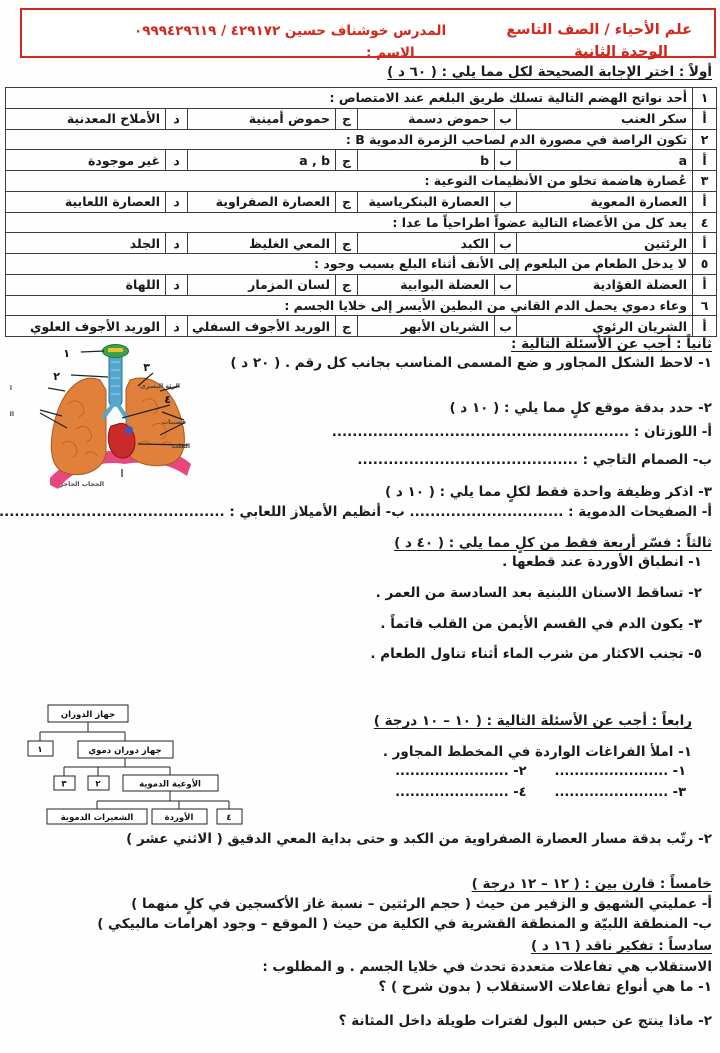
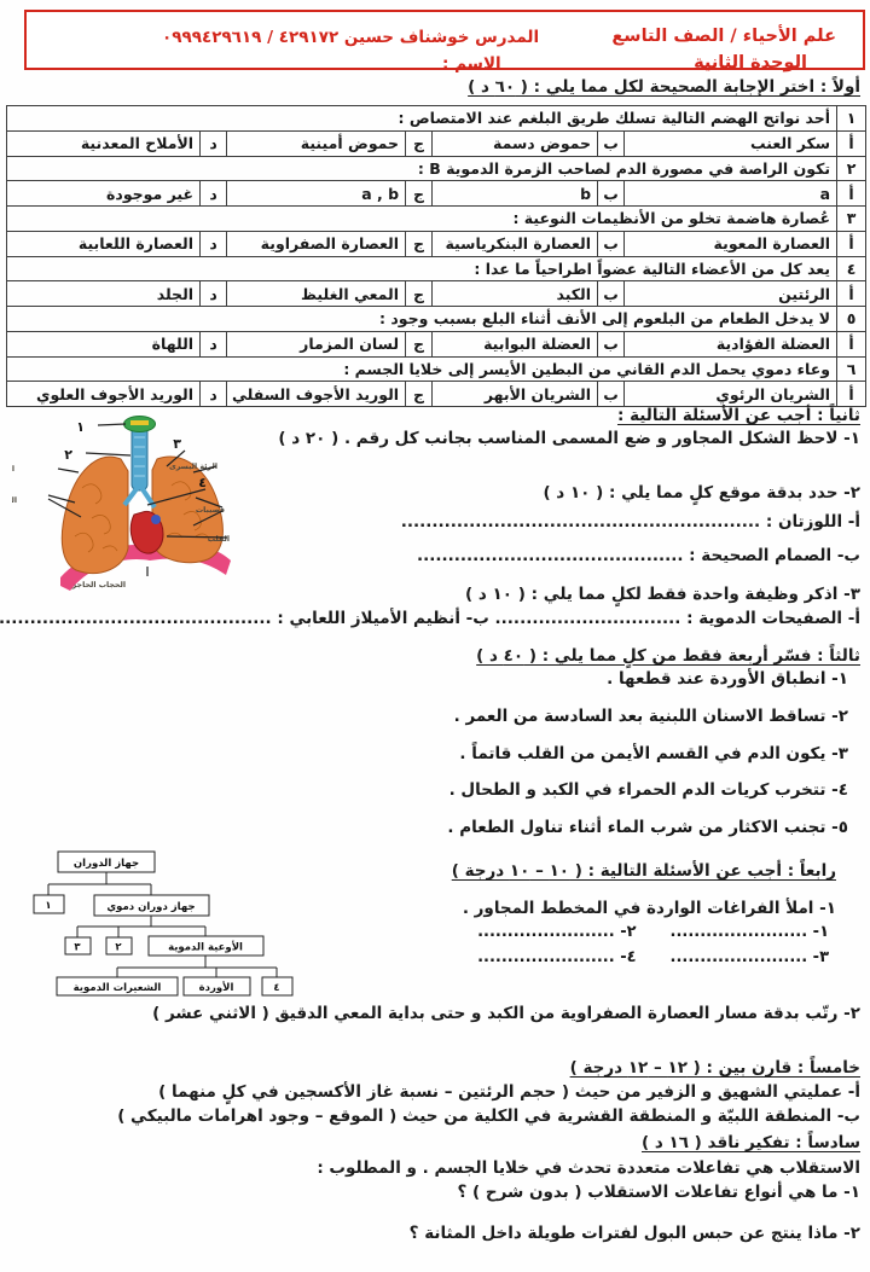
  علم الأحياء / الصف التاسع
  الوحدة الثانية
  المدرس خوشناف حسين ٤٢٩١٧٢ / ٠٩٩٩٤٢٩٦١٩
  الاسم :
  أولاً : اختر الإجابة الصحيحة لكل مما يلي : ( ٦٠ د )
  ١	أحد نواتج الهضم التالية تسلك طريق البلغم عند الامتصاص :
  أ	سكر العنب	ب	حموض دسمة	ج	حموض أمينية	د	الأملاح المعدنية
  ٢	تكون الراصة في مصورة الدم لصاحب الزمرة الدموية B :
  أ	a	ب	b	ج	a , b	د	غير موجودة
  ٣	عُصارة هاضمة تخلو من الأنظيمات النوعية :
  أ	العصارة المعوية	ب	العصارة البنكرياسية	ج	العصارة الصفراوية	د	العصارة اللعابية
  ٤	يعد كل من الأعضاء التالية عضواً اطراحياً ما عدا :
  أ	الرئتين	ب	الكبد	ج	المعي الغليظ	د	الجلد
  ٥	لا يدخل الطعام من البلعوم إلى الأنف أثناء البلع بسبب وجود :
  أ	العضلة الفؤادية	ب	العضلة البوابية	ج	لسان المزمار	د	اللهاة
  ٦	وعاء دموي يحمل الدم القاني من البطين الأيسر إلى خلايا الجسم :
  أ	الشريان الرئوي	ب	الشريان الأبهر	ج	الوريد الأجوف السفلي	د	الوريد الأجوف العلوي
  ١
  ٢
  ٣
  ٤
  ثانياً : أجب عن الأسئلة التالية :
  ١- لاحظ الشكل المجاور و ضع المسمى المناسب بجانب كل رقم . ( ٢٠ د )
  ٢- حدد بدقة موقع كلٍ مما يلي : ( ١٠ د )
  أ- اللوزتان : ..........................................................
- ب- الصمام التاجي : ...........................................
+ ب- الصمام الصحيحة : ...........................................
  ٣- اذكر وظيفة واحدة فقط لكلٍ مما يلي : ( ١٠ د )
  أ- الصفيحات الدموية : .............................. ب- أنظيم الأميلاز اللعابي : ............................................
  ثالثاً : فسّر أربعة فقط من كلٍ مما يلي : ( ٤٠ د )
  ١- انطباق الأوردة عند قطعها .
  ٢- تساقط الاسنان اللبنية بعد السادسة من العمر .
  ٣- يكون الدم في القسم الأيمن من القلب قاتماً .
+ ٤- تتخرب كريات الدم الحمراء في الكبد و الطحال .
  ٥- تجنب الاكثار من شرب الماء أثناء تناول الطعام .
  رابعاً : أجب عن الأسئلة التالية : ( ١٠ – ١٠ درجة )
  ١- املأ الفراغات الواردة في المخطط المجاور .
  ١- .......................٢- .......................
  ٣- .......................٤- .......................
  ٢- رتّب بدقة مسار العصارة الصفراوية من الكبد و حتى بداية المعي الدقيق ( الاثني عشر )
  جهاز الدوران
  ١
  جهاز دوران دموي
  ٣
  ٢
  الأوعية الدموية
  الشعيرات الدموية
  الأوردة
  ٤
  خامساً : قارن بين : ( ١٢ – ١٢ درجة )
  أ- عمليتي الشهيق و الزفير من حيث ( حجم الرئتين – نسبة غاز الأكسجين في كلٍ منهما )
  ب- المنطقة اللبيّة و المنطقة القشرية في الكلية من حيث ( الموقع – وجود اهرامات مالبيكي )
  سادساً : تفكير ناقد ( ١٦ د )
  الاستقلاب هي تفاعلات متعددة تحدث في خلايا الجسم . و المطلوب :
  ١- ما هي أنواع تفاعلات الاستقلاب ( بدون شرح ) ؟
  ٢- ماذا ينتج عن حبس البول لفترات طويلة داخل المثانة ؟
